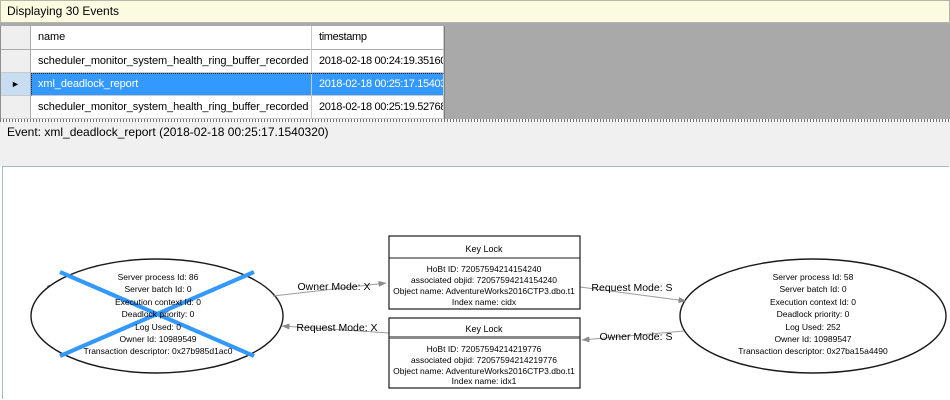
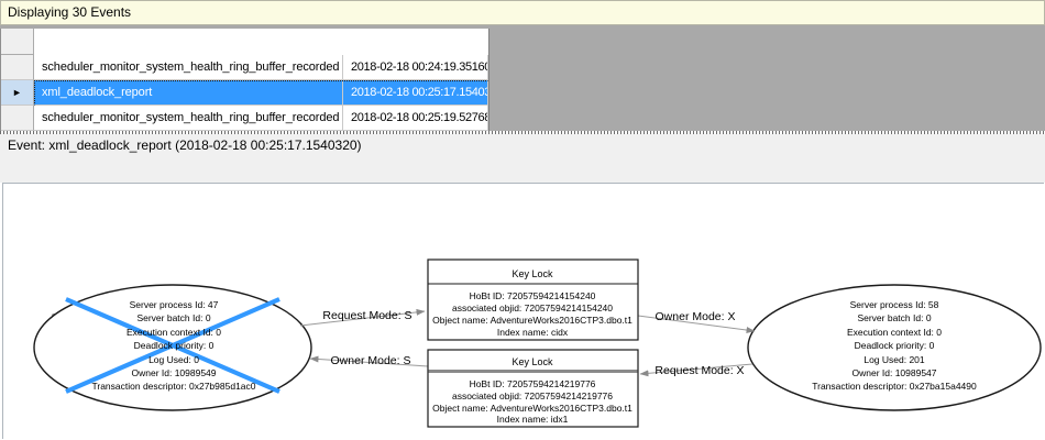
  Displaying 30 Events
- name
- timestamp
  scheduler_monitor_system_health_ring_buffer_recorded
  2018-02-18 00:24:19.35160
  ►
  xml_deadlock_report
  2018-02-18 00:25:17.15403
  scheduler_monitor_system_health_ring_buffer_recorded
  2018-02-18 00:25:19.52768
  Event: xml_deadlock_report (2018-02-18 00:25:17.1540320)
- Server process Id: 86
+ Server process Id: 47
  Server batch Id: 0
  Execution context Id: 0
  Deadlock priority: 0
  Log Used: 0
  Owner Id: 10989549
  Transaction descriptor: 0x27b985d1ac0
  Server process Id: 58
  Server batch Id: 0
  Execution context Id: 0
  Deadlock priority: 0
- Log Used: 252
+ Log Used: 201
  Owner Id: 10989547
  Transaction descriptor: 0x27ba15a4490
  Key Lock
  HoBt ID: 72057594214154240
  associated objid: 72057594214154240
  Object name: AdventureWorks2016CTP3.dbo.t1
  Index name: cidx
  Key Lock
  HoBt ID: 72057594214219776
  associated objid: 72057594214219776
  Object name: AdventureWorks2016CTP3.dbo.t1
  Index name: idx1
- Owner Mode: X
+ Request Mode: S
- Request Mode: X
+ Owner Mode: S
- Request Mode: S
+ Owner Mode: X
- Owner Mode: S
+ Request Mode: X
